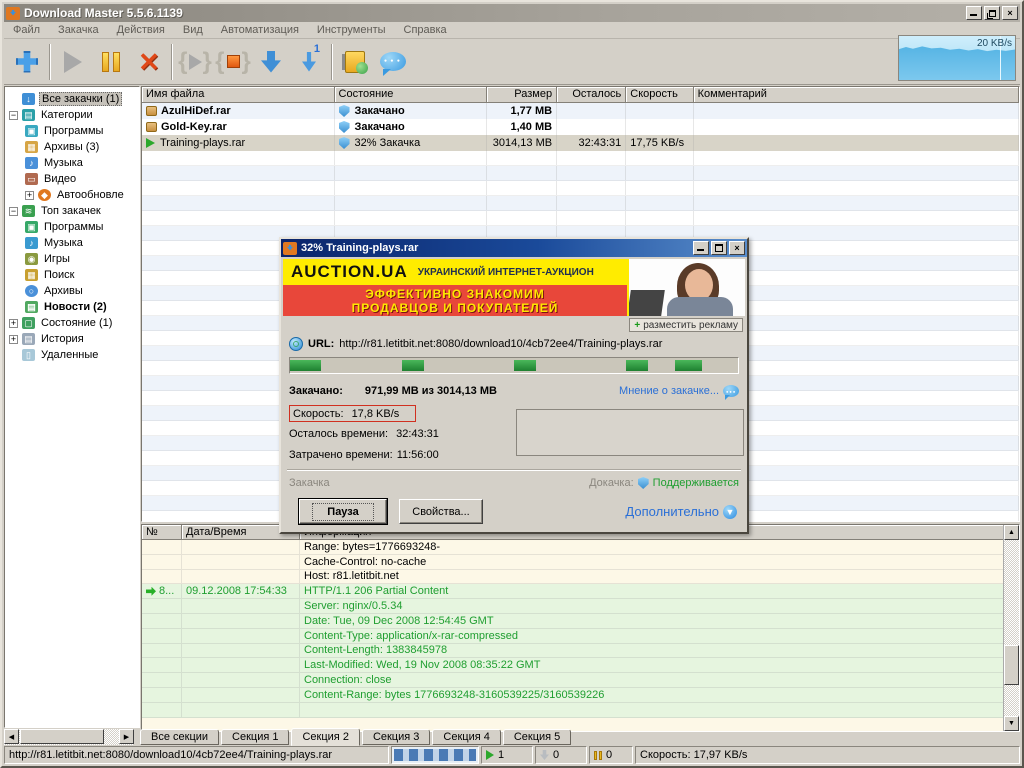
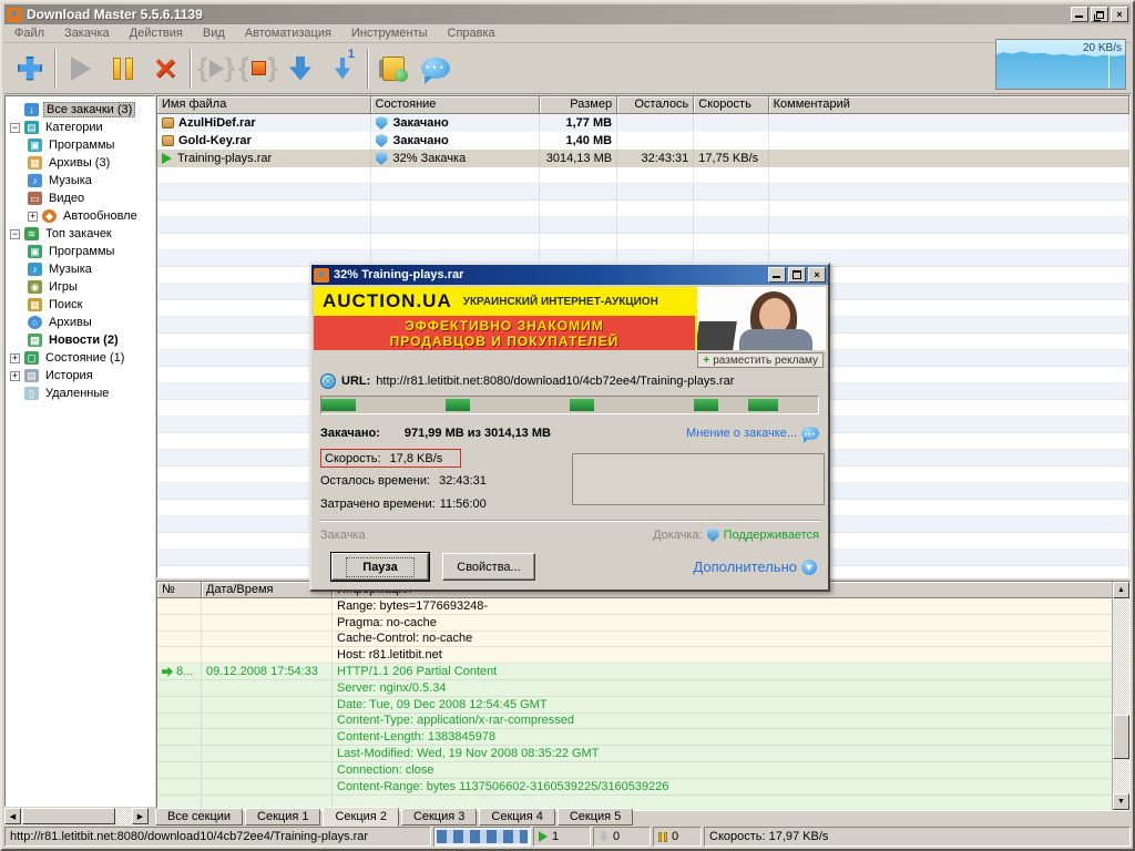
  Download Master 5.5.6.1139
  ×
  Файл
  Закачка
  Действия
  Вид
  Автоматизация
  Инструменты
  Справка
  ✕
  {
  }
  {
  }
  1
  20 KB/s
  ↓
- Все закачки (1)
+ Все закачки (3)
  −
  ▤
  Категории
  ▣
  Программы
  ▦
  Архивы (3)
  ♪
  Музыка
  ▭
  Видео
  +
  ◆
  Автообновле
  −
  ≋
  Топ закачек
  ▣
  Программы
  ♪
  Музыка
  ◉
  Игры
  ▦
  Поиск
  ○
  Архивы
  ▤
  Новости (2)
  +
  ▢
  Состояние (1)
  +
  ▤
  История
  ▯
  Удаленные
  Имя файла
  Состояние
  Размер
  Осталось
  Скорость
  Комментарий
  AzulHiDef.rar
  Закачано
  1,77 MB
  Gold-Key.rar
  Закачано
  1,40 MB
  Training-plays.rar
  32% Закачка
  3014,13 MB
  32:43:31
  17,75 KB/s
  №
  Дата/Время
  Range: bytes=1776693248-
+ Pragma: no-cache
  Cache-Control: no-cache
  Host: r81.letitbit.net
  8...
  09.12.2008 17:54:33
  HTTP/1.1 206 Partial Content
  Server: nginx/0.5.34
  Date: Tue, 09 Dec 2008 12:54:45 GMT
  Content-Type: application/x-rar-compressed
  Content-Length: 1383845978
  Last-Modified: Wed, 19 Nov 2008 08:35:22 GMT
  Connection: close
- Content-Range: bytes 1776693248-3160539225/3160539226
+ Content-Range: bytes 1137506602-3160539225/3160539226
  32% Training-plays.rar
  ×
  AUCTION.UA
  УКРАИНСКИЙ ИНТЕРНЕТ-АУКЦИОН
  ЭФФЕКТИВНО ЗНАКОМИМ
  ПРОДАВЦОВ И ПОКУПАТЕЛЕЙ
  +
  разместить рекламу
  URL:
  http://r81.letitbit.net:8080/download10/4cb72ee4/Training-plays.rar
  Закачано:
  971,99 MB из 3014,13 MB
  Мнение о закачке...
  Скорость:
  17,8 KB/s
  Осталось времени:
  32:43:31
  Затрачено времени:
  11:56:00
  Закачка
  Докачка:
  Поддерживается
  Пауза
  Свойства...
  Дополнительно
  ▼
  Все секции
  Секция 1
  Секция 2
  Секция 3
  Секция 4
  Секция 5
  http://r81.letitbit.net:8080/download10/4cb72ee4/Training-plays.rar
  1
  0
  0
  Скорость: 17,97 KB/s
